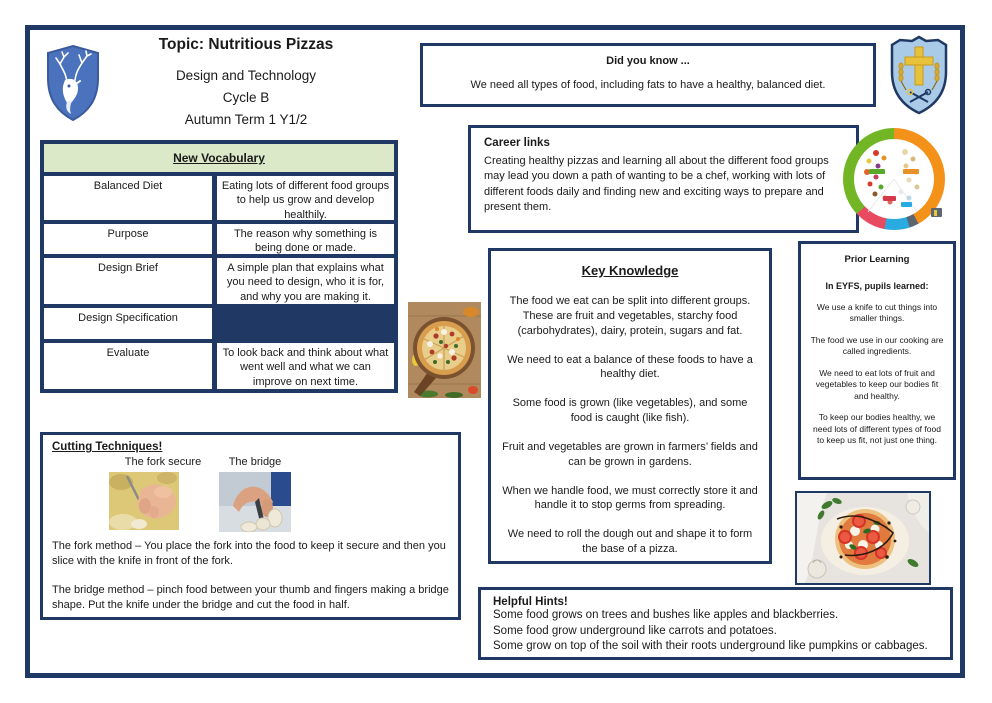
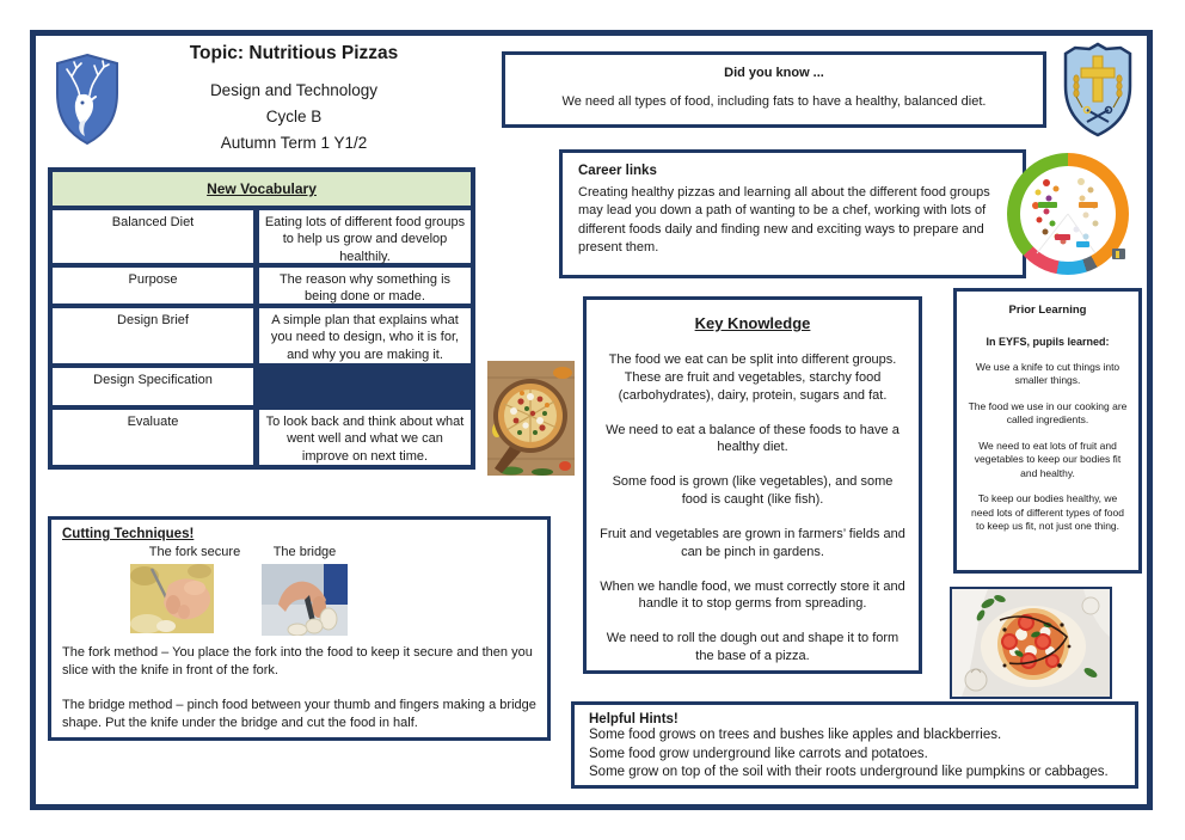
  Topic: Nutritious Pizzas
  Design and Technology
  Cycle B
  Autumn Term 1 Y1/2
  New Vocabulary
  Balanced Diet
  Eating lots of different food groups to help us grow and develop healthily.
  Purpose
  The reason why something is being done or made.
  Design Brief
  A simple plan that explains what you need to design, who it is for, and why you are making it.
  Design Specification
  Evaluate
  To look back and think about what went well and what we can improve on next time.
  Did you know ...
  We need all types of food, including fats to have a healthy, balanced diet.
  Career links
  Creating healthy pizzas and learning all about the different food groups may lead you down a path of wanting to be a chef, working with lots of different foods daily and finding new and exciting ways to prepare and present them.
  Key Knowledge
  The food we eat can be split into different groups. These are fruit and vegetables, starchy food (carbohydrates), dairy, protein, sugars and fat.
  We need to eat a balance of these foods to have a healthy diet.
  Some food is grown (like vegetables), and some food is caught (like fish).
- Fruit and vegetables are grown in farmers’ fields and can be grown in gardens.
+ Fruit and vegetables are grown in farmers’ fields and can be pinch in gardens.
  When we handle food, we must correctly store it and handle it to stop germs from spreading.
  We need to roll the dough out and shape it to form the base of a pizza.
  Prior Learning
  In EYFS, pupils learned:
  We use a knife to cut things into smaller things.
  The food we use in our cooking are called ingredients.
  We need to eat lots of fruit and vegetables to keep our bodies fit and healthy.
  To keep our bodies healthy, we need lots of different types of food to keep us fit, not just one thing.
  Cutting Techniques!
  The fork secure
  The bridge
  The fork method – You place the fork into the food to keep it secure and then you slice with the knife in front of the fork.
  The bridge method – pinch food between your thumb and fingers making a bridge shape. Put the knife under the bridge and cut the food in half.
  Helpful Hints!
  Some food grows on trees and bushes like apples and blackberries.
  Some food grow underground like carrots and potatoes.
  Some grow on top of the soil with their roots underground like pumpkins or cabbages.
